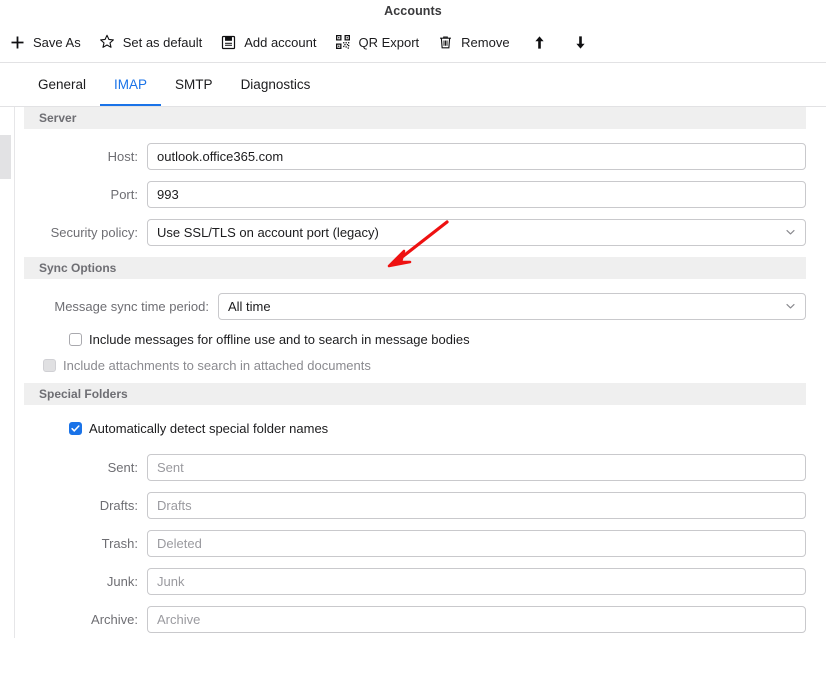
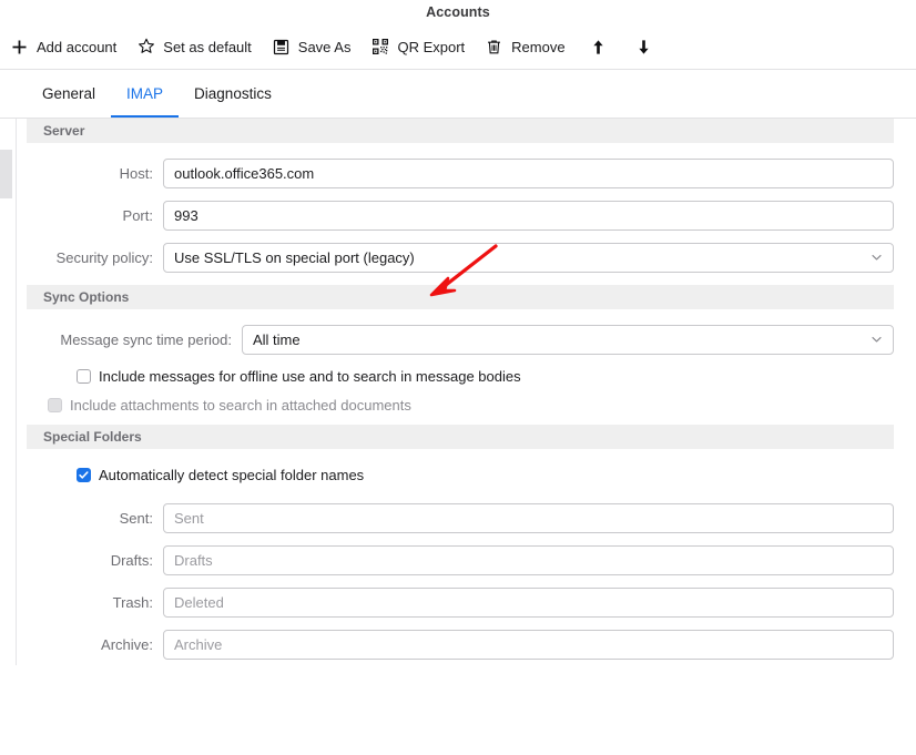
  Accounts
- Save As
+ Add account
  Set as default
- Add account
+ Save As
  QR Export
  Remove
  General
  IMAP
- SMTP
  Diagnostics
  Server
  Host:
  outlook.office365.com
  Port:
  993
  Security policy:
- Use SSL/TLS on account port (legacy)
+ Use SSL/TLS on special port (legacy)
  Sync Options
  Message sync time period:
  All time
  Include messages for offline use and to search in message bodies
  Include attachments to search in attached documents
  Special Folders
  Automatically detect special folder names
  Sent:
  Sent
  Drafts:
  Drafts
  Trash:
  Deleted
- Junk:
- Junk
  Archive:
  Archive
